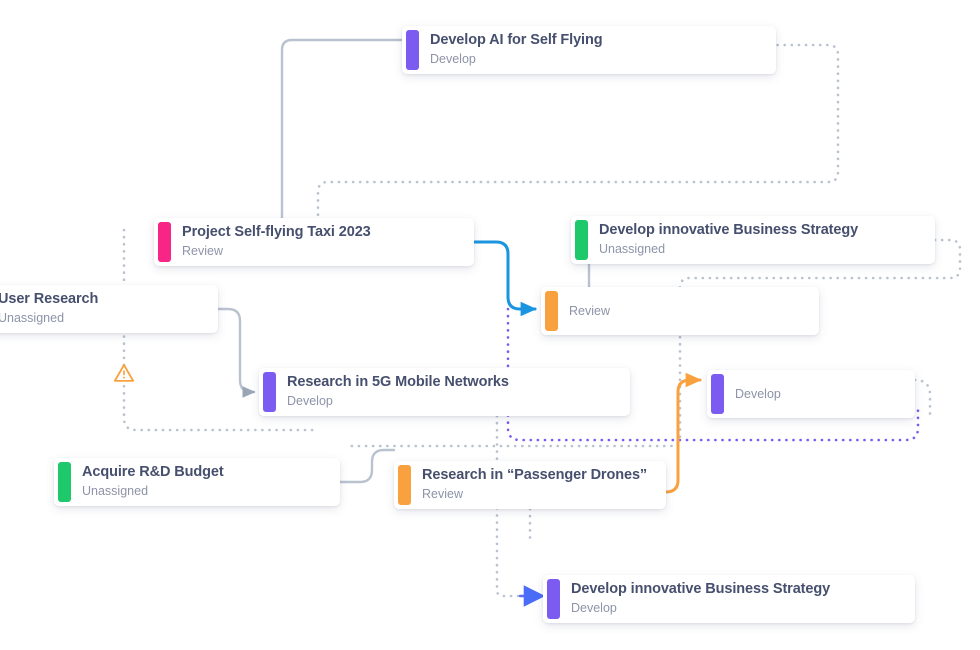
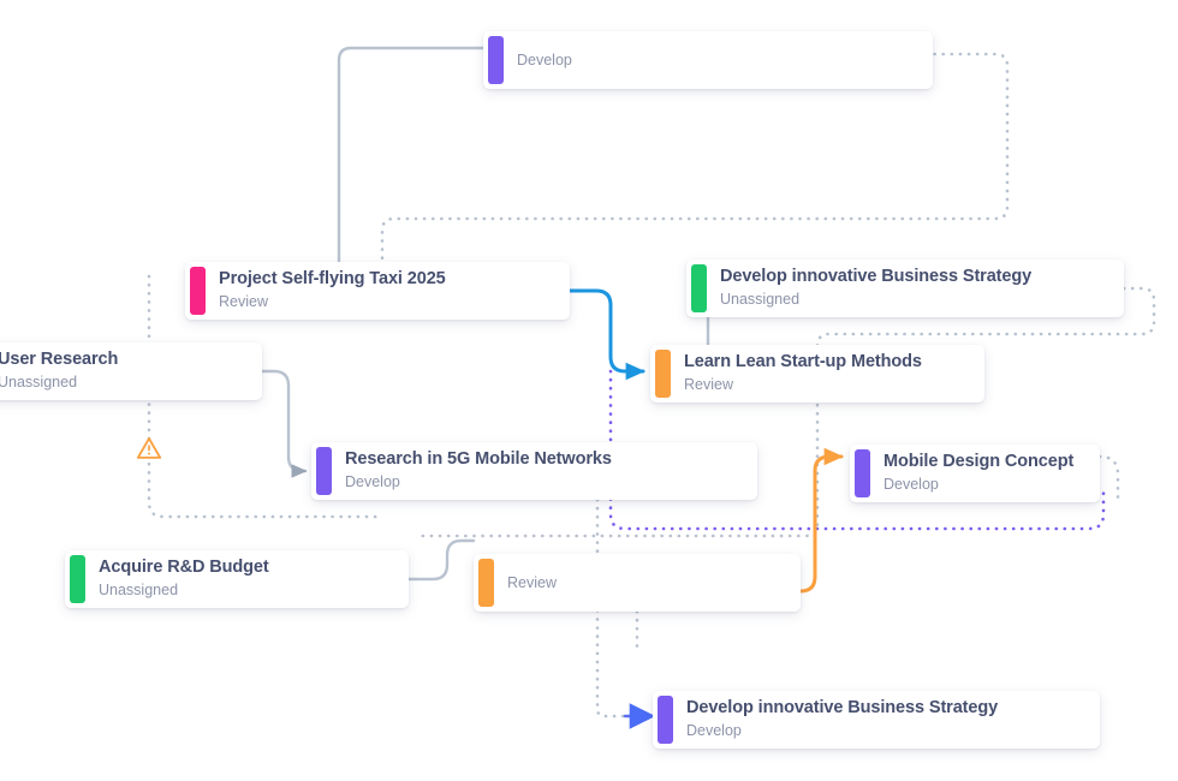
- Develop AI for Self Flying
  Develop
- Project Self-flying Taxi 2023
+ Project Self-flying Taxi 2025
  Review
  Develop innovative Business Strategy
  Unassigned
  User Research
  Unassigned
+ Learn Lean Start-up Methods
  Review
  Research in 5G Mobile Networks
  Develop
+ Mobile Design Concept
  Develop
  Acquire R&D Budget
  Unassigned
- Research in “Passenger Drones”
  Review
  Develop innovative Business Strategy
  Develop
